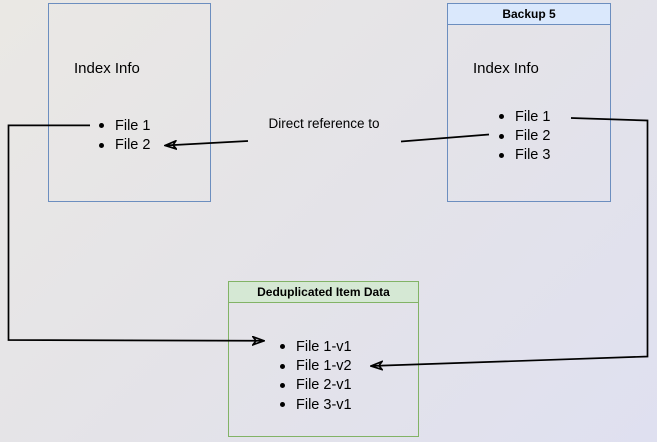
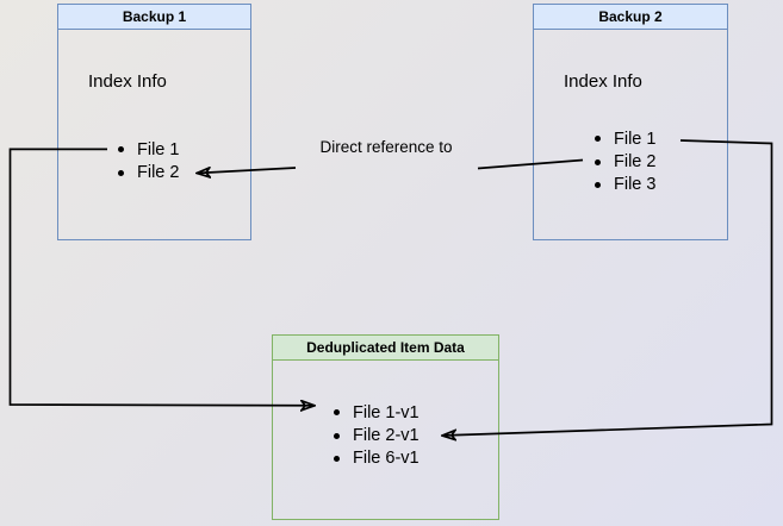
+ Backup 1
  Index Info
  File 1
  File 2
- Backup 5
+ Backup 2
  Index Info
  File 1
  File 2
  File 3
  Deduplicated Item Data
  File 1-v1
- File 1-v2
  File 2-v1
- File 3-v1
+ File 6-v1
  Direct reference to
